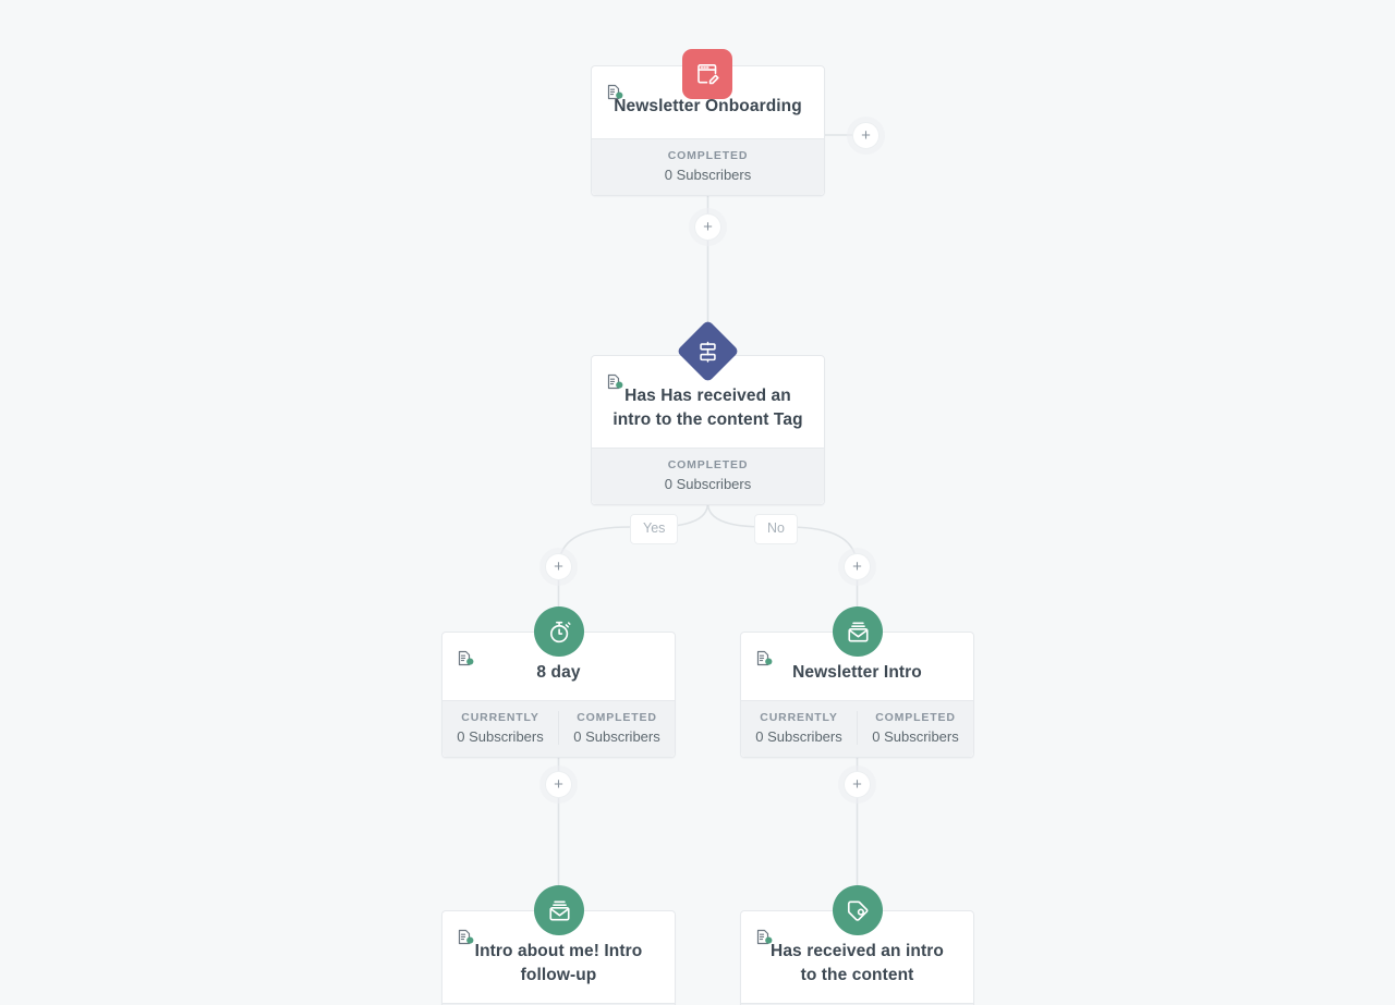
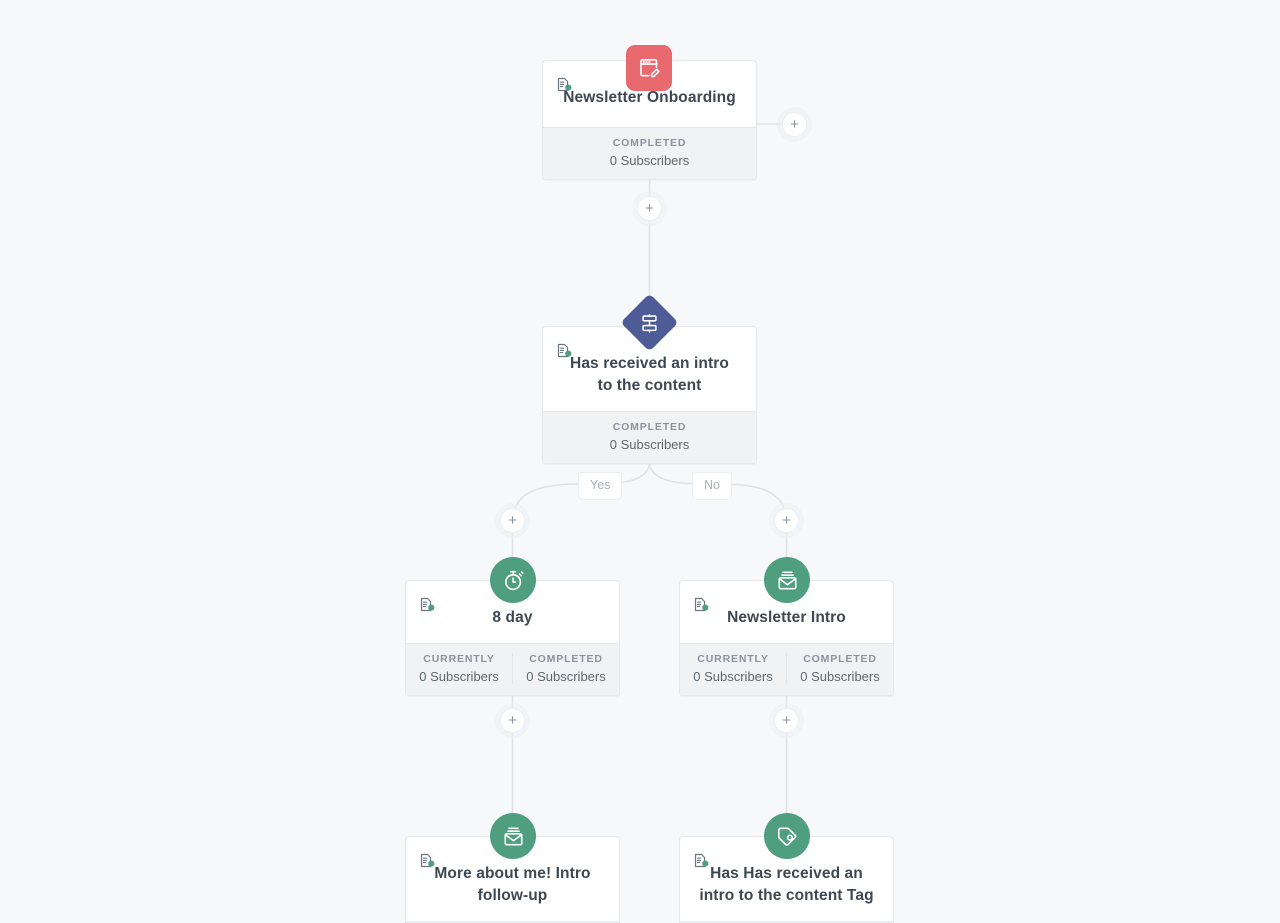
  Newsletter Onboarding
  COMPLETED
  0 Subscribers
  +
  +
- Has Has received an intro to the content Tag
+ Has received an intro to the content
  COMPLETED
  0 Subscribers
  Yes
  No
  +
  +
  8 day
  CURRENTLY
  0 Subscribers
  COMPLETED
  0 Subscribers
  +
  Newsletter Intro
  CURRENTLY
  0 Subscribers
  COMPLETED
  0 Subscribers
  +
- Intro about me! Intro follow-up
+ More about me! Intro follow-up
- Has received an intro to the content
+ Has Has received an intro to the content Tag
